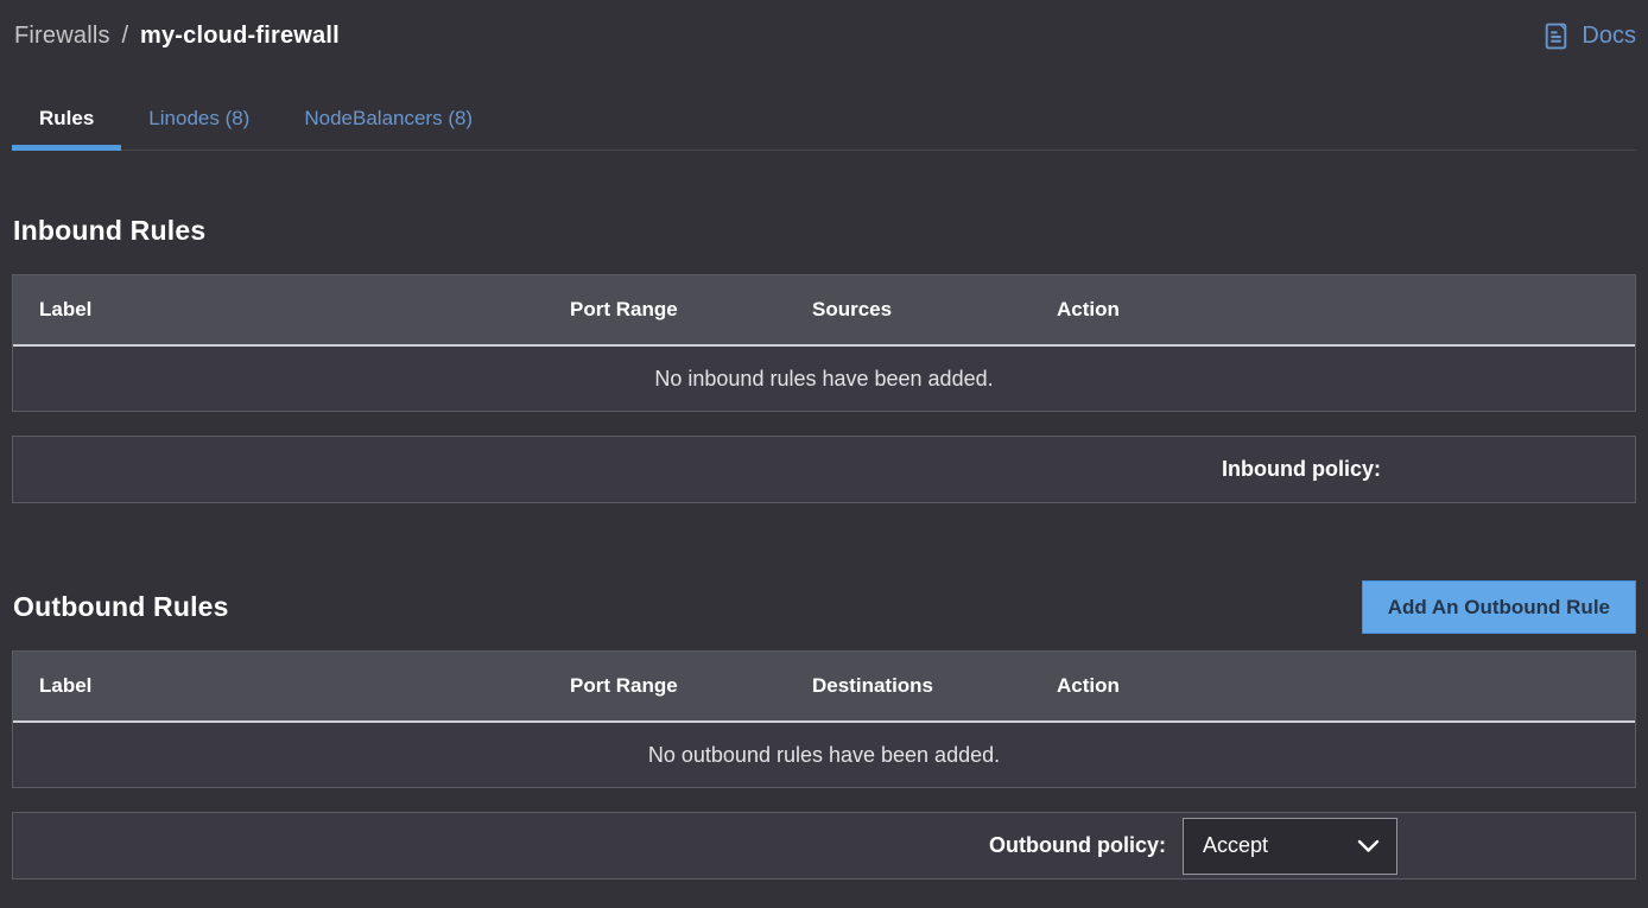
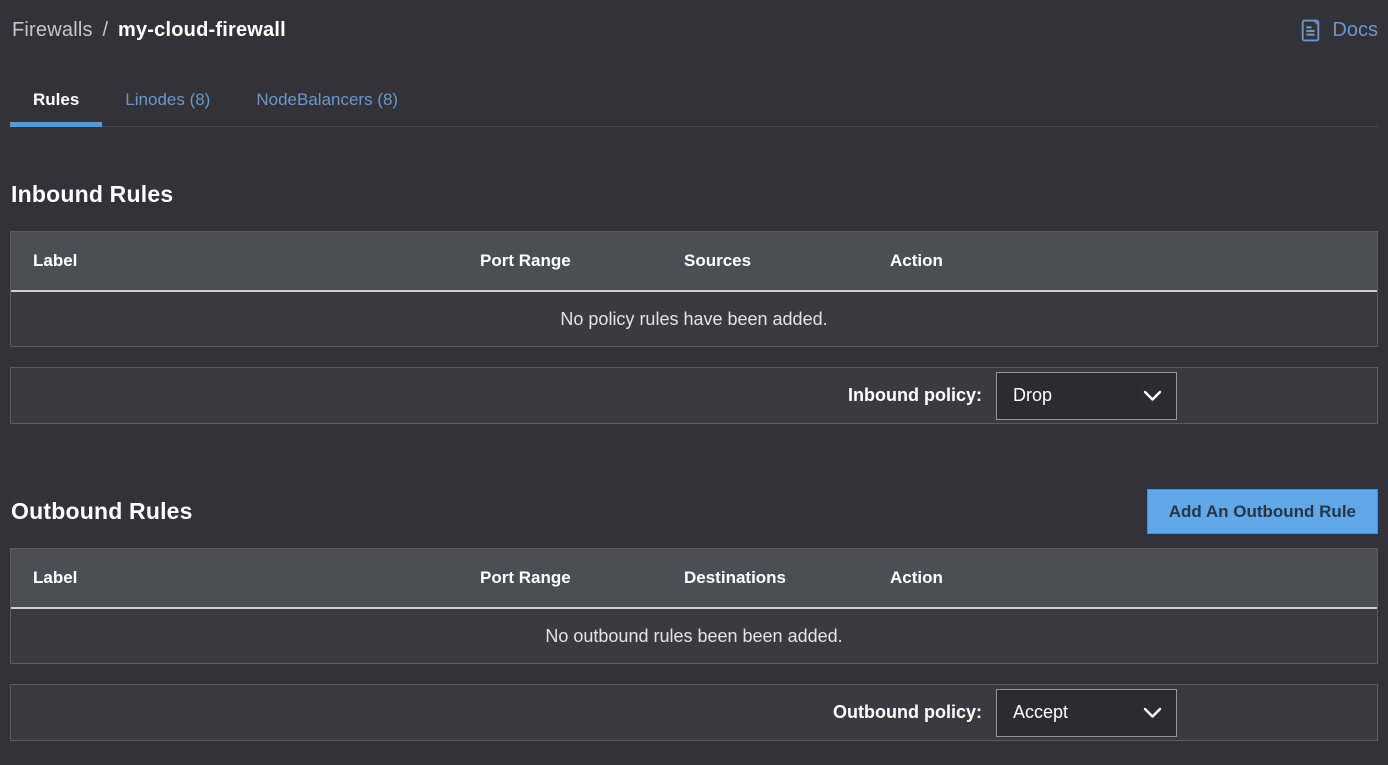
  Firewalls / my-cloud-firewall
  Docs
  Rules
  Linodes (8)
  NodeBalancers (8)
  Inbound Rules
  Label
  Port Range
  Sources
  Action
- No inbound rules have been added.
+ No policy rules have been added.
  Inbound policy:
+ Drop
  Outbound Rules
  Add An Outbound Rule
  Label
  Port Range
  Destinations
  Action
- No outbound rules have been added.
+ No outbound rules been been added.
  Outbound policy:
  Accept
